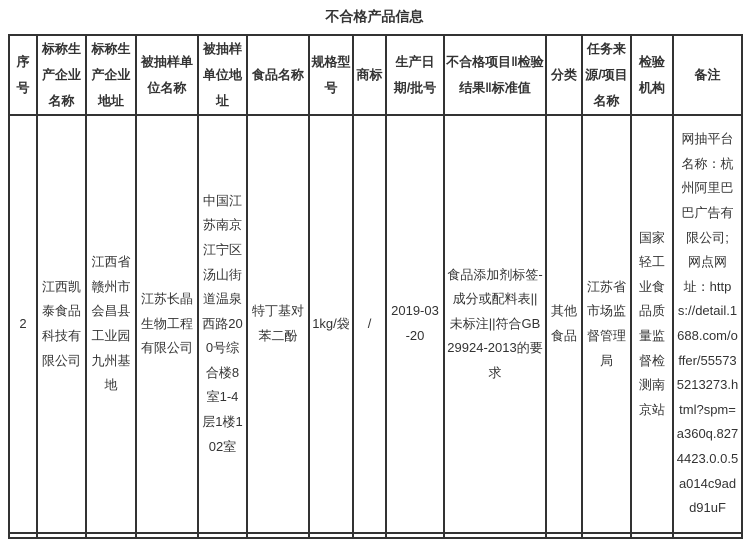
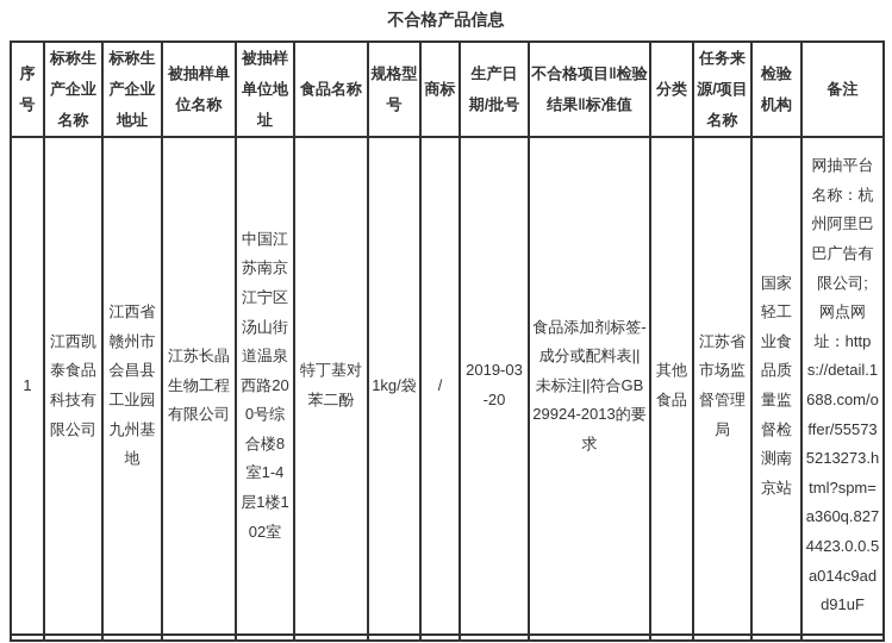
  不合格产品信息
  序号	标称生产企业名称	标称生产企业地址	被抽样单位名称	被抽样单位地址	食品名称	规格型号	商标	生产日期/批号	不合格项目‖检验结果‖标准值	分类	任务来源/项目名称	检验机构	备注
- 2	江西凯泰食品科技有限公司	江西省赣州市会昌县工业园九州基地	江苏长晶生物工程有限公司	中国江苏南京江宁区汤山街道温泉西路200号综合楼8室1-4层1楼102室	特丁基对苯二酚	1kg/袋	/	2019-03-20	食品添加剂标签-成分或配料表||未标注||符合GB29924-2013的要求	其他食品	江苏省市场监督管理局	国家轻工业食品质量监督检测南京站	网抽平台名称：杭州阿里巴巴广告有限公司; 网点网址：https://detail.1688.com/offer/555735213273.html?spm=a360q.8274423.0.0.5a014c9add91uF
+ 1	江西凯泰食品科技有限公司	江西省赣州市会昌县工业园九州基地	江苏长晶生物工程有限公司	中国江苏南京江宁区汤山街道温泉西路200号综合楼8室1-4层1楼102室	特丁基对苯二酚	1kg/袋	/	2019-03-20	食品添加剂标签-成分或配料表||未标注||符合GB29924-2013的要求	其他食品	江苏省市场监督管理局	国家轻工业食品质量监督检测南京站	网抽平台名称：杭州阿里巴巴广告有限公司; 网点网址：https://detail.1688.com/offer/555735213273.html?spm=a360q.8274423.0.0.5a014c9add91uF
